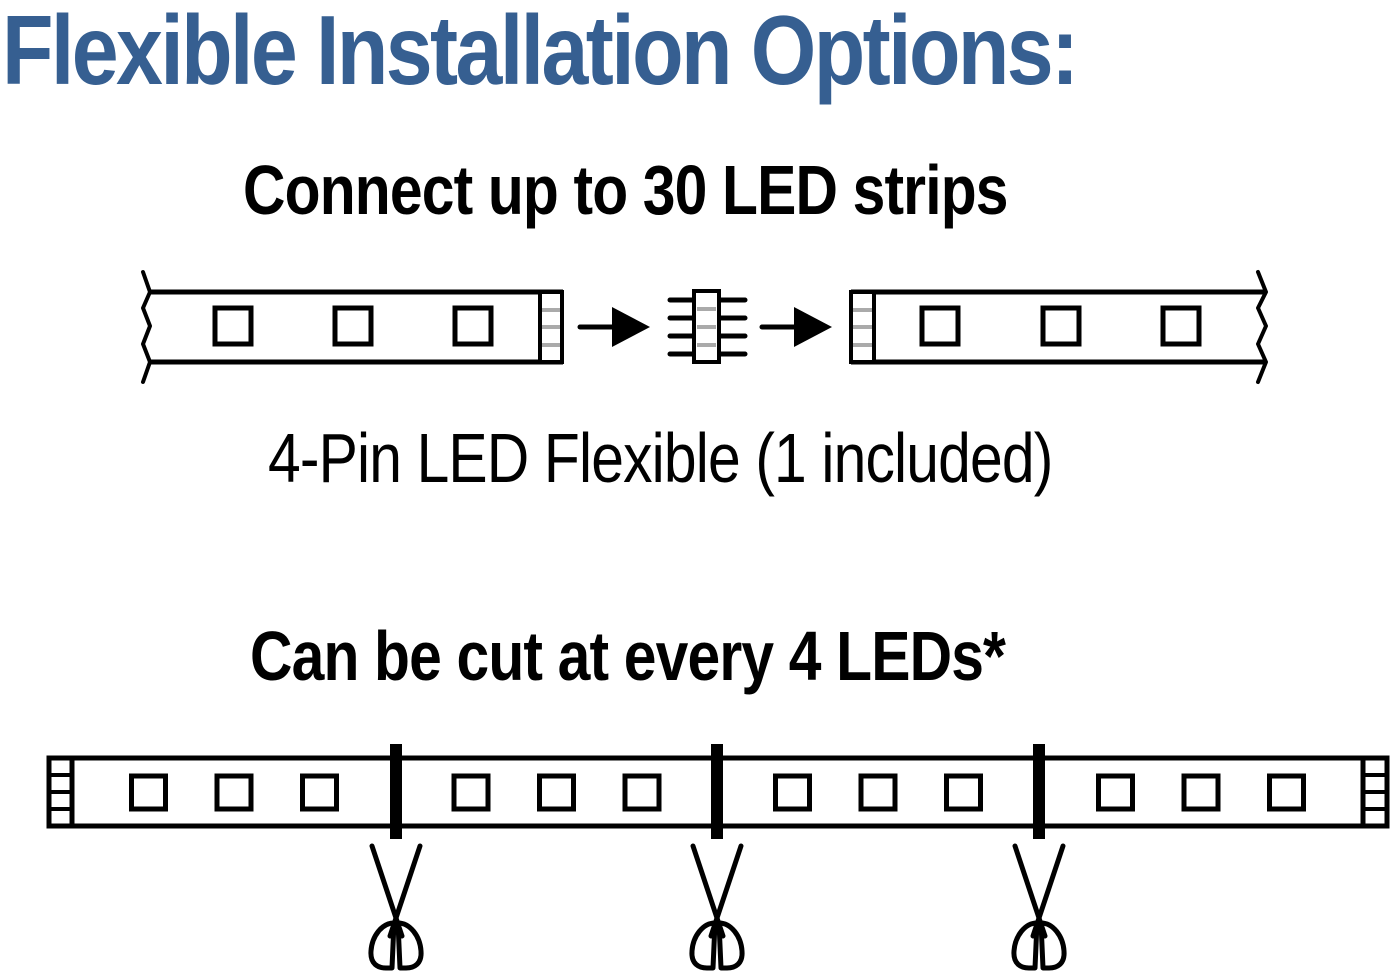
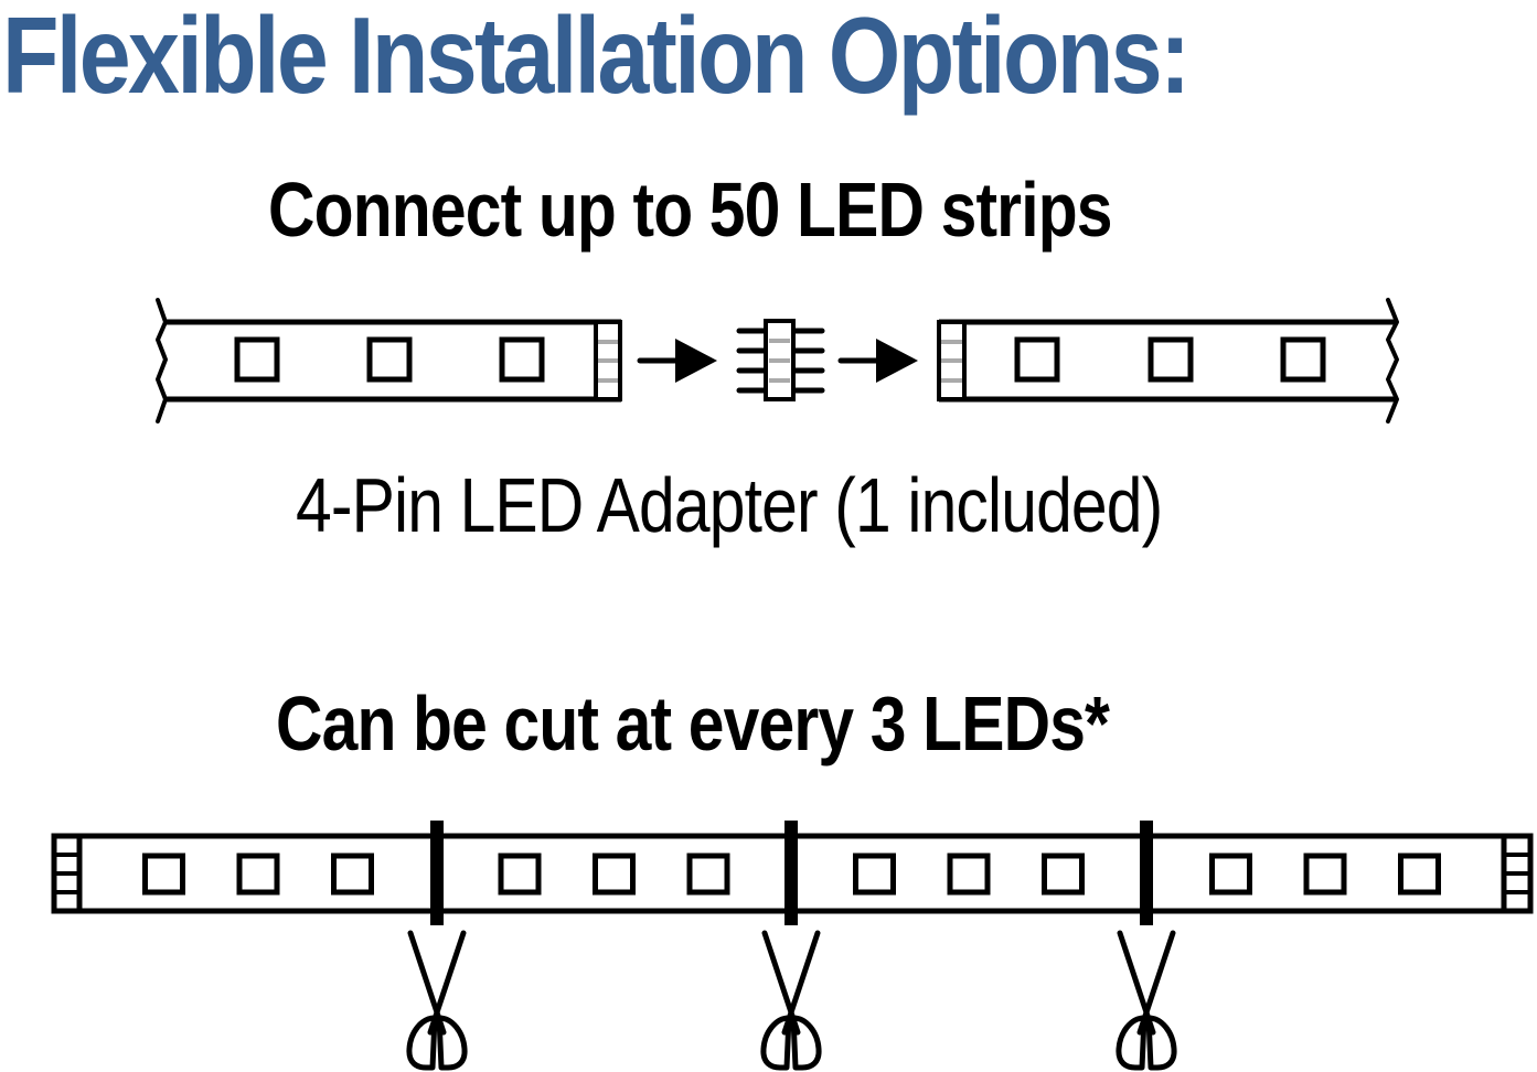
  Flexible Installation Options:
- Connect up to 30 LED strips
+ Connect up to 50 LED strips
- 4-Pin LED Flexible (1 included)
+ 4-Pin LED Adapter (1 included)
- Can be cut at every 4 LEDs*
+ Can be cut at every 3 LEDs*
